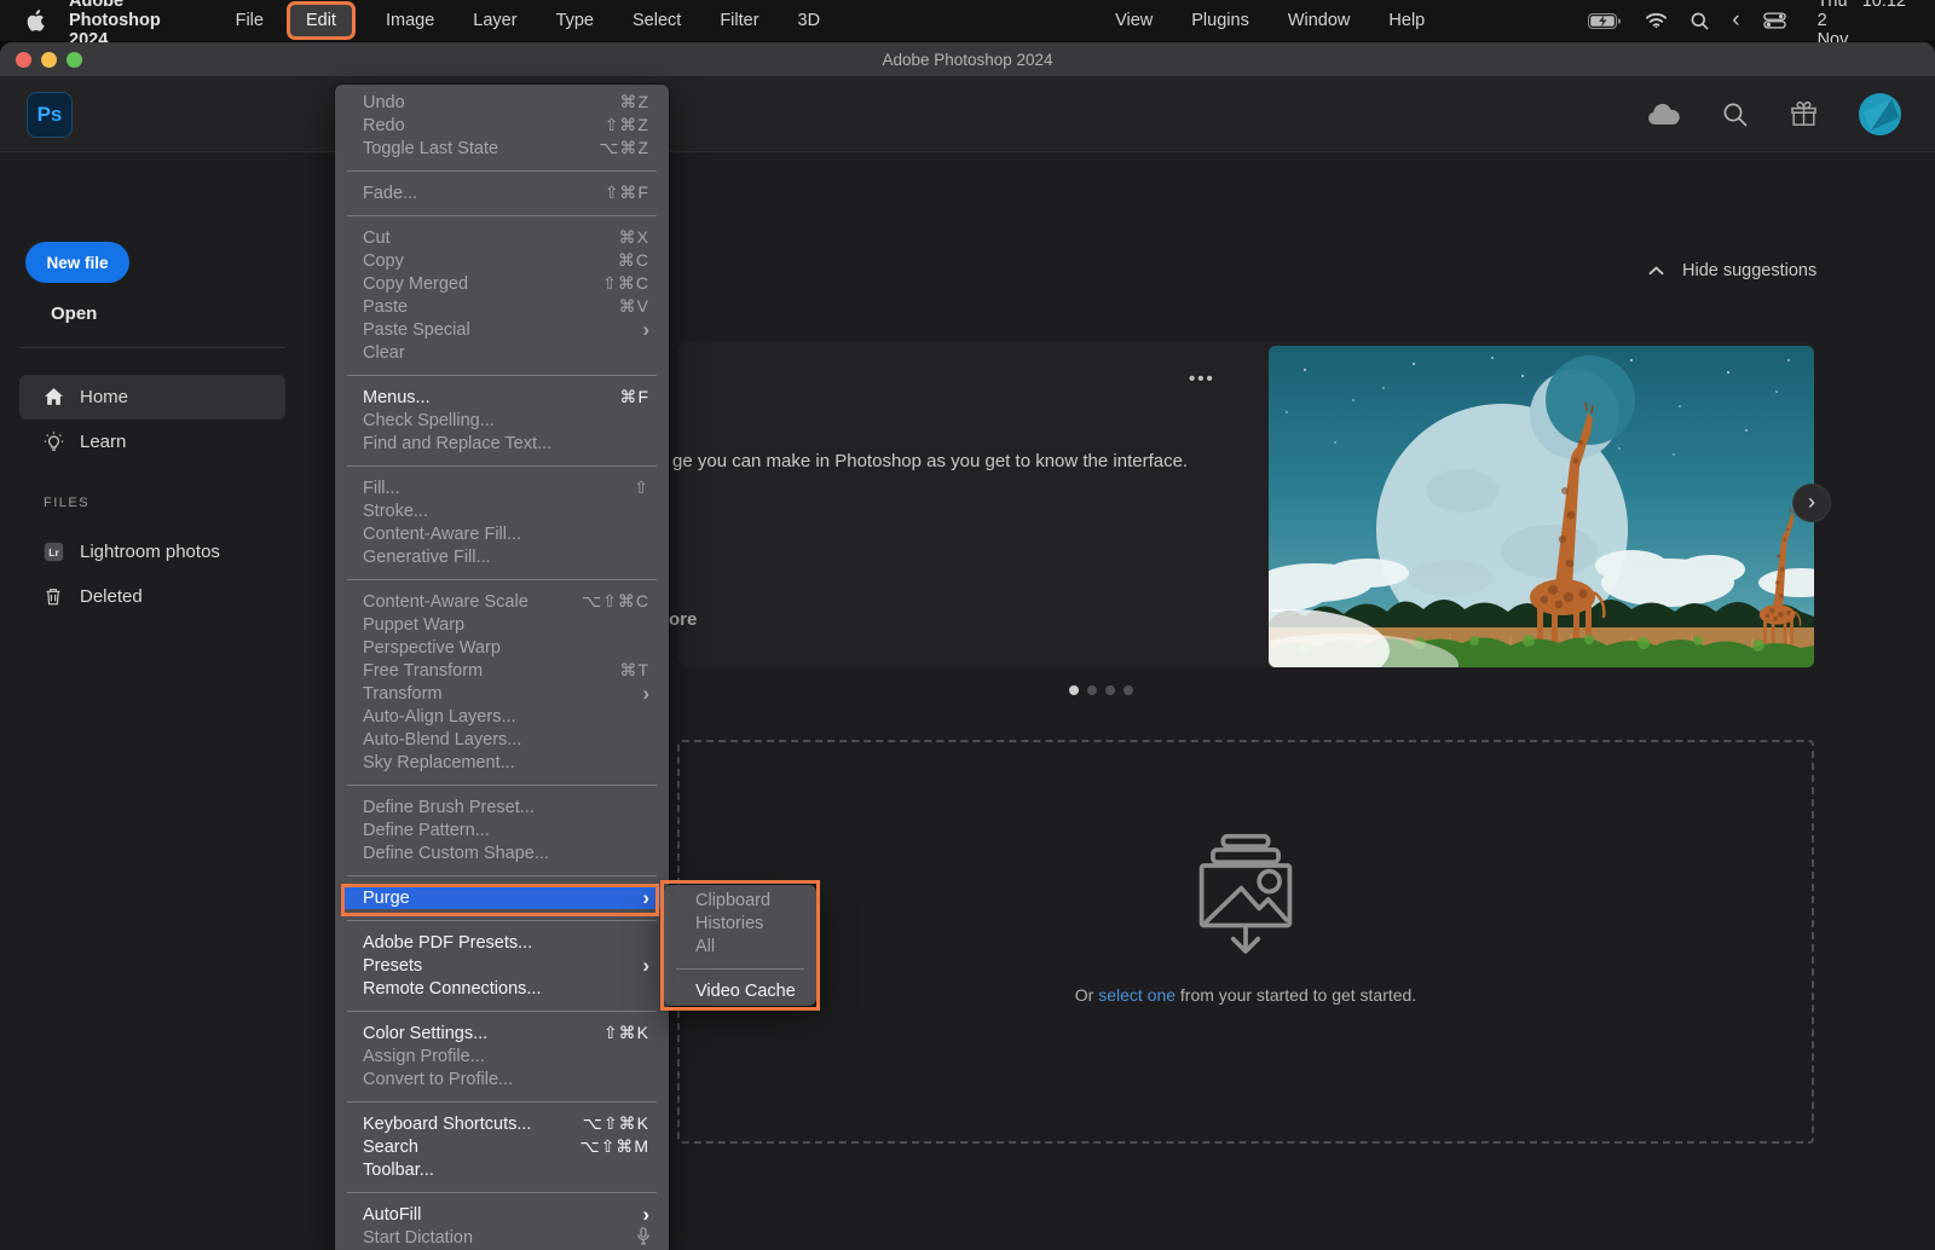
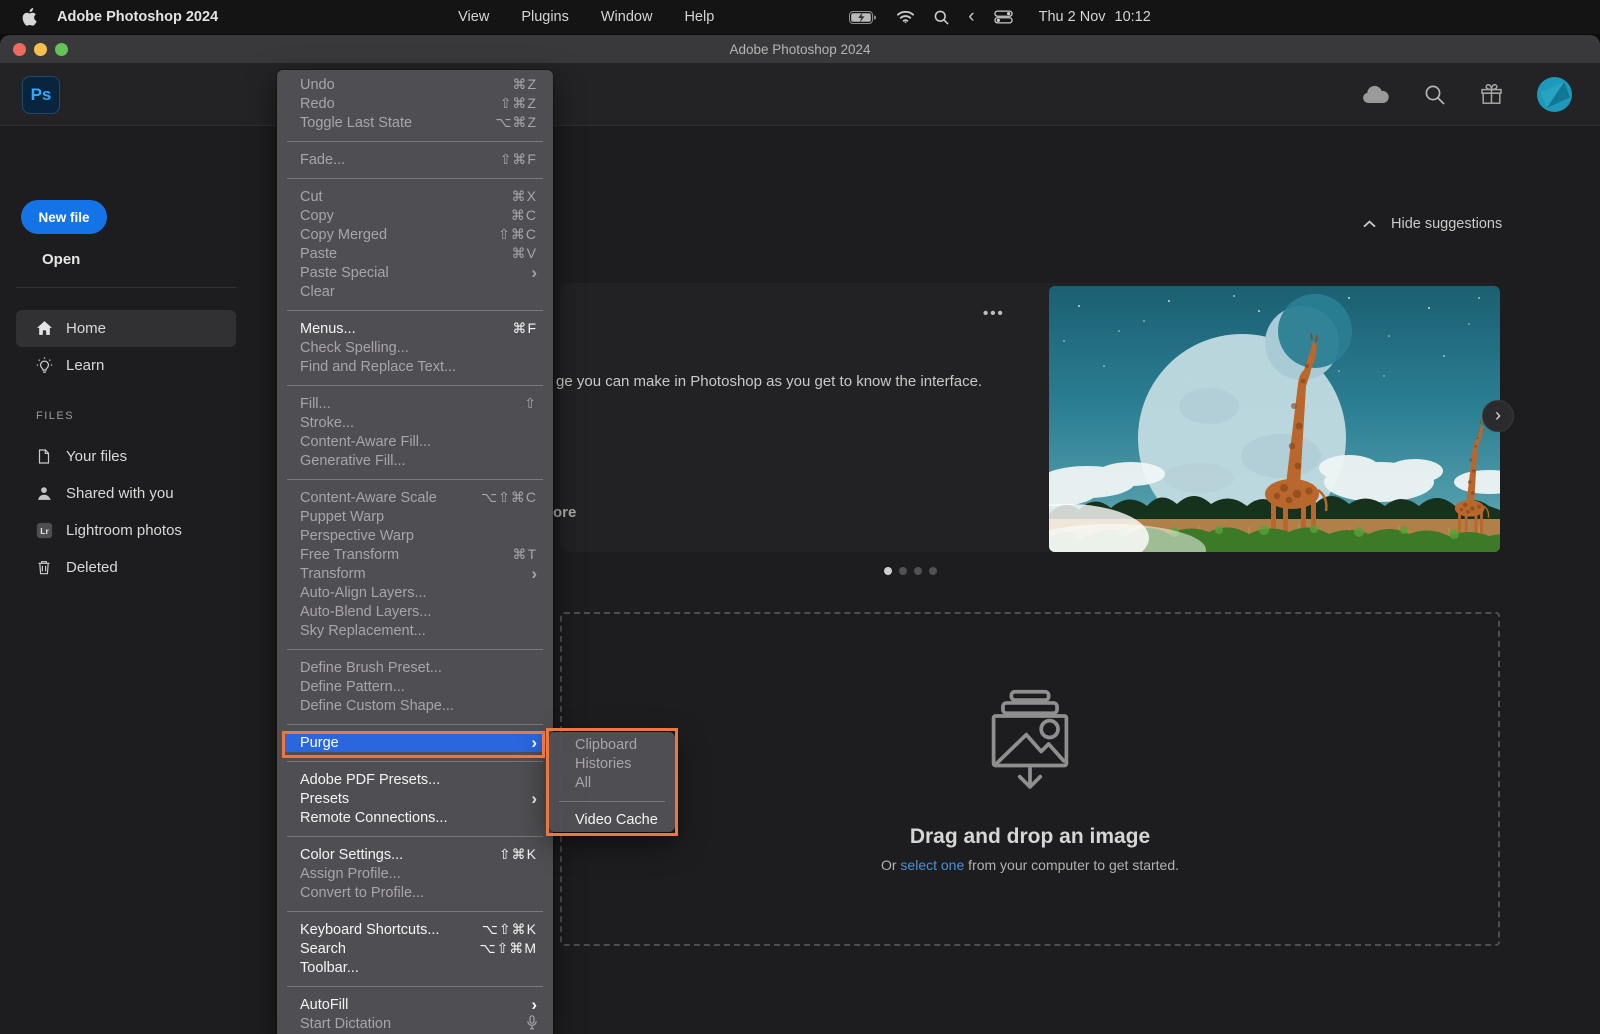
  Adobe Photoshop 2024
- File
- Edit
- Image
- Layer
- Type
- Select
- Filter
- 3D
  View
  Plugins
  Window
  Help
  ‹
  Thu 2 Nov
  10:12
  Adobe Photoshop 2024
  Ps
  New file
  Open
  Home
  Learn
  FILES
+ Your files
+ Shared with you
  Lr
  Lightroom photos
  Deleted
  Hide suggestions
  •••
  ge you can make in Photoshop as you get to know the interface.
  ore
  ›
+ Drag and drop an image
- Or select one from your started to get started.
+ Or select one from your computer to get started.
  Undo
  ⌘Z
  Redo
  ⇧⌘Z
  Toggle Last State
  ⌥⌘Z
  Fade...
  ⇧⌘F
  Cut
  ⌘X
  Copy
  ⌘C
  Copy Merged
  ⇧⌘C
  Paste
  ⌘V
  Paste Special
  ›
  Clear
  Menus...
  ⌘F
  Check Spelling...
  Find and Replace Text...
  Fill...
  ⇧
  Stroke...
  Content-Aware Fill...
  Generative Fill...
  Content-Aware Scale
  ⌥⇧⌘C
  Puppet Warp
  Perspective Warp
  Free Transform
  ⌘T
  Transform
  ›
  Auto-Align Layers...
  Auto-Blend Layers...
  Sky Replacement...
  Define Brush Preset...
  Define Pattern...
  Define Custom Shape...
  Purge
  ›
  Adobe PDF Presets...
  Presets
  ›
  Remote Connections...
  Color Settings...
  ⇧⌘K
  Assign Profile...
  Convert to Profile...
  Keyboard Shortcuts...
  ⌥⇧⌘K
  Search
  ⌥⇧⌘M
  Toolbar...
  AutoFill
  ›
  Start Dictation
  Clipboard
  Histories
  All
  Video Cache
